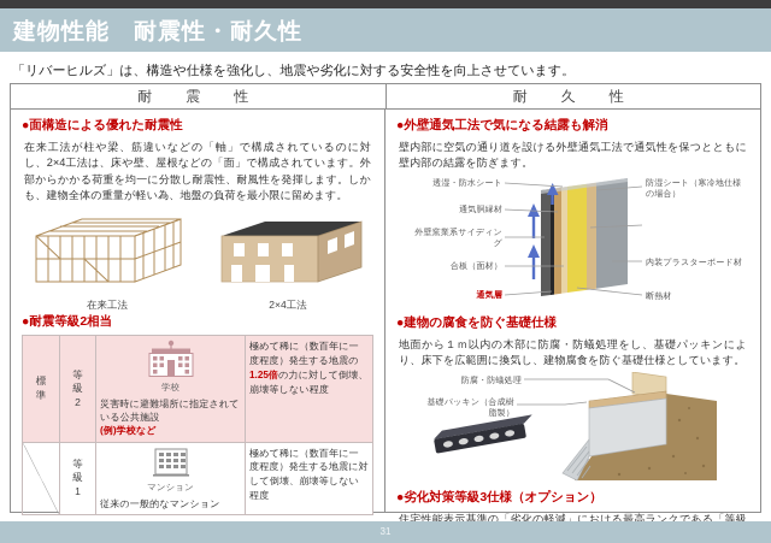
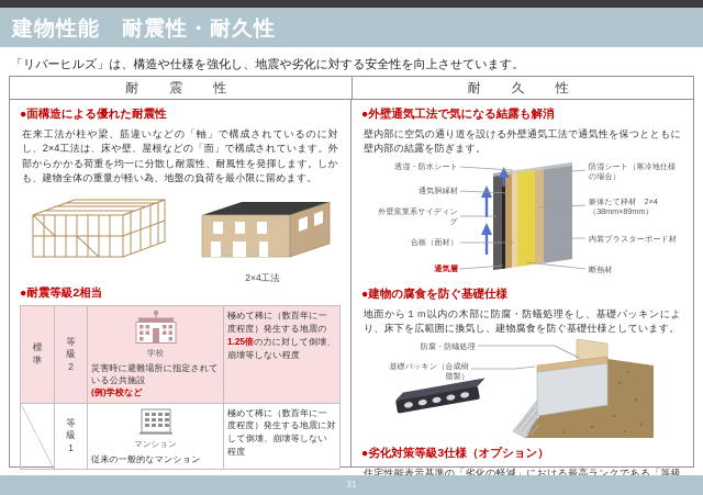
  建物性能 耐震性・耐久性
  「リバーヒルズ」は、構造や仕様を強化し、地震や劣化に対する安全性を向上させています。
  耐 震 性
  耐 久 性
  ●面構造による優れた耐震性
  在来工法が柱や梁、筋違いなどの「軸」で構成されているのに対し、2×4工法は、床や壁、屋根などの「面」で構成されています。外部からかかる荷重を均一に分散し耐震性、耐風性を発揮します。しかも、建物全体の重量が軽い為、地盤の負荷を最小限に留めます。
- 在来工法
  2×4工法
  ●耐震等級2相当
  標準
  等級2
  学校
  災害時に避難場所に指定されている公共施設
  (例)学校など
  極めて稀に（数百年に一度程度）発生する地震の1.25倍の力に対して倒壊、崩壊等しない程度
  等級1
  マンション
  従来の一般的なマンション
  極めて稀に（数百年に一度程度）発生する地震に対して倒壊、崩壊等しない程度
  ●外壁通気工法で気になる結露も解消
  壁内部に空気の通り道を設ける外壁通気工法で通気性を保つとともに壁内部の結露を防ぎます。
  透湿・防水シート
  通気胴縁材
  外壁窯業系サイディング
  合板（面材）
  通気層
  防湿シート（寒冷地仕様の場合）
+ 躯体たて枠材 2×4（38mm×89mm）
  内装プラスターボード材
  断熱材
  ●建物の腐食を防ぐ基礎仕様
  地面から１ｍ以内の木部に防腐・防蟻処理をし、基礎パッキンにより、床下を広範囲に換気し、建物腐食を防ぐ基礎仕様としています。
  防腐・防蟻処理
  基礎パッキン（合成樹脂製）
  ●劣化対策等級3仕様（オプション）
  31
